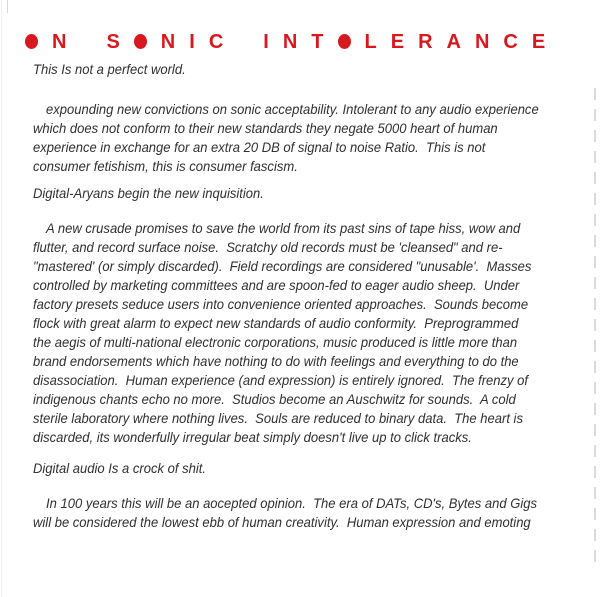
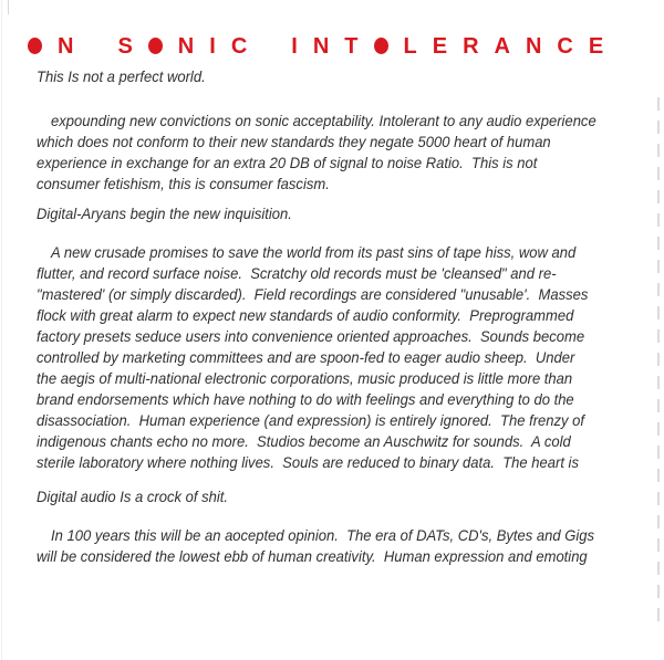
  N S N I C I N T L E R A N C E
  This Is not a perfect world.
  expounding new convictions on sonic acceptability. Intolerant to any audio experience
  which does not conform to their new standards they negate 5000 heart of human
  experience in exchange for an extra 20 DB of signal to noise Ratio. This is not
  consumer fetishism, this is consumer fascism.
  Digital-Aryans begin the new inquisition.
  A new crusade promises to save the world from its past sins of tape hiss, wow and
  flutter, and record surface noise. Scratchy old records must be 'cleansed" and re-
  "mastered' (or simply discarded). Field recordings are considered "unusable'. Masses
- controlled by marketing committees and are spoon-fed to eager audio sheep. Under
+ flock with great alarm to expect new standards of audio conformity. Preprogrammed
  factory presets seduce users into convenience oriented approaches. Sounds become
- flock with great alarm to expect new standards of audio conformity. Preprogrammed
+ controlled by marketing committees and are spoon-fed to eager audio sheep. Under
  the aegis of multi-national electronic corporations, music produced is little more than
  brand endorsements which have nothing to do with feelings and everything to do the
  disassociation. Human experience (and expression) is entirely ignored. The frenzy of
  indigenous chants echo no more. Studios become an Auschwitz for sounds. A cold
  sterile laboratory where nothing lives. Souls are reduced to binary data. The heart is
- discarded, its wonderfully irregular beat simply doesn't live up to click tracks.
  Digital audio Is a crock of shit.
  In 100 years this will be an aocepted opinion. The era of DATs, CD's, Bytes and Gigs
  will be considered the lowest ebb of human creativity. Human expression and emoting
